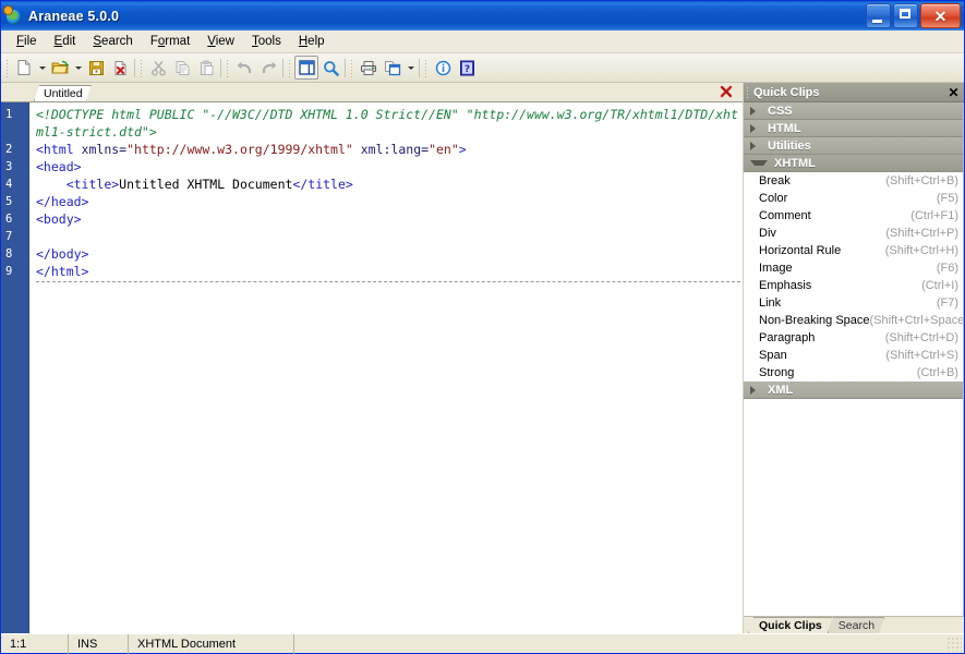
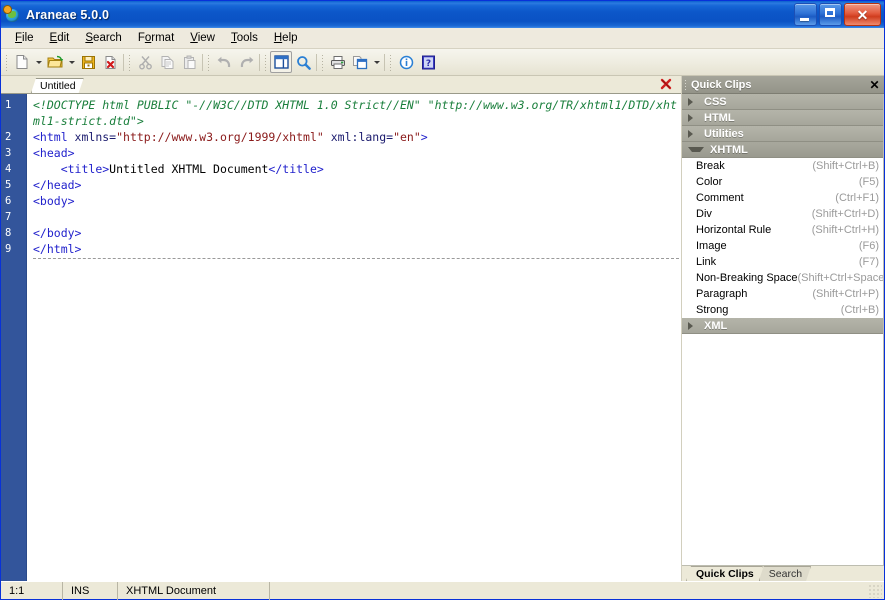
  Araneae 5.0.0
  ✕
  File
  Edit
  Search
  Format
  View
  Tools
  Help
  ?
  Untitled
  1
  2
  3
  4
  5
  6
  7
  8
  9
  <!DOCTYPE html PUBLIC "-//W3C//DTD XHTML 1.0 Strict//EN" "http://www.w3.org/TR/xhtml1/DTD/xhtml1-strict.dtd">
  <html xmlns="http://www.w3.org/1999/xhtml" xml:lang="en">
  <head>
  <title>Untitled XHTML Document</title>
  </head>
  <body>
  </body>
  </html>
  Quick Clips
  ✕
  CSS
  HTML
  Utilities
  XHTML
  Break
  (Shift+Ctrl+B)
  Color
  (F5)
  Comment
  (Ctrl+F1)
  Div
- (Shift+Ctrl+P)
+ (Shift+Ctrl+D)
  Horizontal Rule
  (Shift+Ctrl+H)
  Image
  (F6)
- Emphasis
- (Ctrl+I)
  Link
  (F7)
  Non-Breaking Space
  (Shift+Ctrl+Space
  Paragraph
- (Shift+Ctrl+D)
+ (Shift+Ctrl+P)
- Span
- (Shift+Ctrl+S)
  Strong
  (Ctrl+B)
  XML
  Quick Clips
  Search
  1:1
  INS
  XHTML Document
